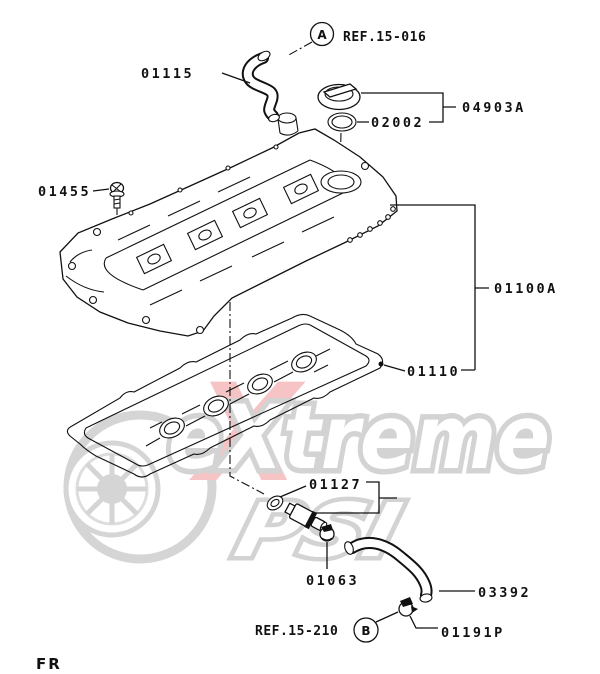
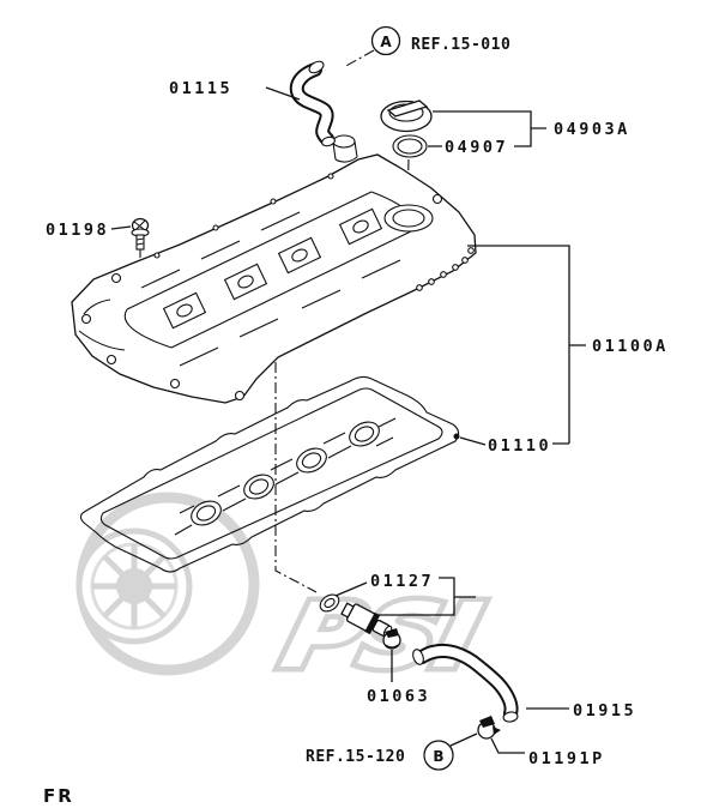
- X
- eXtreme
  A
  B
- REF.15-016
+ REF.15-010
  01115
- 02002
+ 04907
  04903A
- 01455
+ 01198
  01100A
  01110
  01127
  01063
- 03392
+ 01915
- REF.15-210
+ REF.15-120
  01191P
  FR
